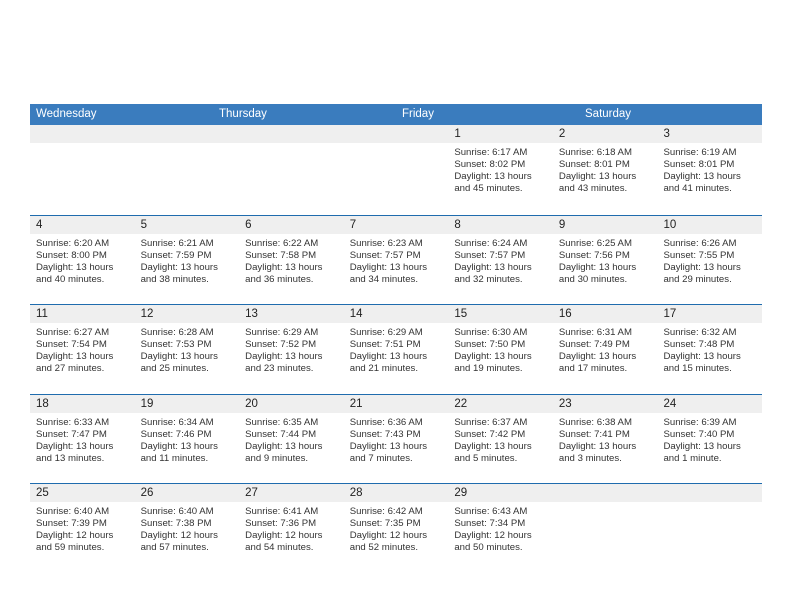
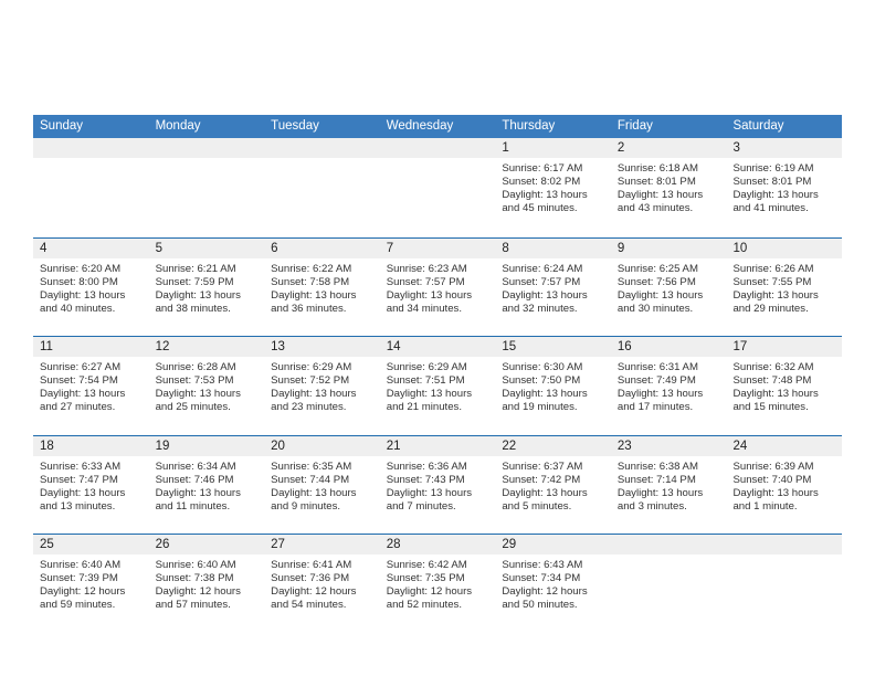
+ Sunday
+ Monday
+ Tuesday
  Wednesday
  Thursday
  Friday
  Saturday
  1
  Sunrise: 6:17 AM
  Sunset: 8:02 PM
  Daylight: 13 hours
  and 45 minutes.
  2
  Sunrise: 6:18 AM
  Sunset: 8:01 PM
  Daylight: 13 hours
  and 43 minutes.
  3
  Sunrise: 6:19 AM
  Sunset: 8:01 PM
  Daylight: 13 hours
  and 41 minutes.
  4
  Sunrise: 6:20 AM
  Sunset: 8:00 PM
  Daylight: 13 hours
  and 40 minutes.
  5
  Sunrise: 6:21 AM
  Sunset: 7:59 PM
  Daylight: 13 hours
  and 38 minutes.
  6
  Sunrise: 6:22 AM
  Sunset: 7:58 PM
  Daylight: 13 hours
  and 36 minutes.
  7
  Sunrise: 6:23 AM
  Sunset: 7:57 PM
  Daylight: 13 hours
  and 34 minutes.
  8
  Sunrise: 6:24 AM
  Sunset: 7:57 PM
  Daylight: 13 hours
  and 32 minutes.
  9
  Sunrise: 6:25 AM
  Sunset: 7:56 PM
  Daylight: 13 hours
  and 30 minutes.
  10
  Sunrise: 6:26 AM
  Sunset: 7:55 PM
  Daylight: 13 hours
  and 29 minutes.
  11
  Sunrise: 6:27 AM
  Sunset: 7:54 PM
  Daylight: 13 hours
  and 27 minutes.
  12
  Sunrise: 6:28 AM
  Sunset: 7:53 PM
  Daylight: 13 hours
  and 25 minutes.
  13
  Sunrise: 6:29 AM
  Sunset: 7:52 PM
  Daylight: 13 hours
  and 23 minutes.
  14
  Sunrise: 6:29 AM
  Sunset: 7:51 PM
  Daylight: 13 hours
  and 21 minutes.
  15
  Sunrise: 6:30 AM
  Sunset: 7:50 PM
  Daylight: 13 hours
  and 19 minutes.
  16
  Sunrise: 6:31 AM
  Sunset: 7:49 PM
  Daylight: 13 hours
  and 17 minutes.
  17
  Sunrise: 6:32 AM
  Sunset: 7:48 PM
  Daylight: 13 hours
  and 15 minutes.
  18
  Sunrise: 6:33 AM
  Sunset: 7:47 PM
  Daylight: 13 hours
  and 13 minutes.
  19
  Sunrise: 6:34 AM
  Sunset: 7:46 PM
  Daylight: 13 hours
  and 11 minutes.
  20
  Sunrise: 6:35 AM
  Sunset: 7:44 PM
  Daylight: 13 hours
  and 9 minutes.
  21
  Sunrise: 6:36 AM
  Sunset: 7:43 PM
  Daylight: 13 hours
  and 7 minutes.
  22
  Sunrise: 6:37 AM
  Sunset: 7:42 PM
  Daylight: 13 hours
  and 5 minutes.
  23
  Sunrise: 6:38 AM
- Sunset: 7:41 PM
+ Sunset: 7:14 PM
  Daylight: 13 hours
  and 3 minutes.
  24
  Sunrise: 6:39 AM
  Sunset: 7:40 PM
  Daylight: 13 hours
  and 1 minute.
  25
  Sunrise: 6:40 AM
  Sunset: 7:39 PM
  Daylight: 12 hours
  and 59 minutes.
  26
  Sunrise: 6:40 AM
  Sunset: 7:38 PM
  Daylight: 12 hours
  and 57 minutes.
  27
  Sunrise: 6:41 AM
  Sunset: 7:36 PM
  Daylight: 12 hours
  and 54 minutes.
  28
  Sunrise: 6:42 AM
  Sunset: 7:35 PM
  Daylight: 12 hours
  and 52 minutes.
  29
  Sunrise: 6:43 AM
  Sunset: 7:34 PM
  Daylight: 12 hours
  and 50 minutes.
